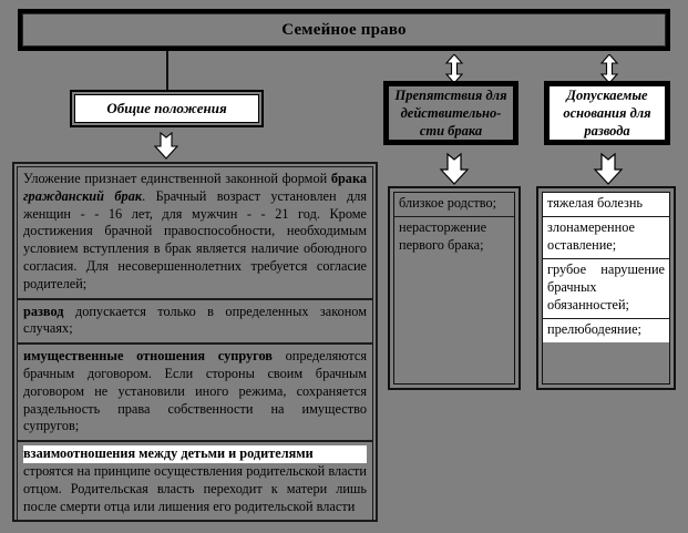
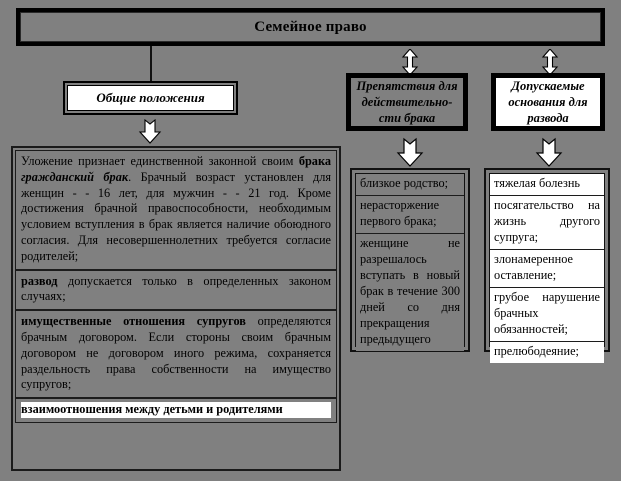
  Семейное право
  Общие положения
  Препятствия для действительно-сти брака
  Допускаемые основания для развода
- Уложение признает единственной законной формой брака гражданский брак. Брачный возраст установлен для женщин - - 16 лет, для мужчин - - 21 год. Кроме достижения брачной правоспособности, необходимым условием вступления в брак является наличие обоюдного согласия. Для несовершеннолетних требуется согласие родителей;
+ Уложение признает единственной законной своим брака гражданский брак. Брачный возраст установлен для женщин - - 16 лет, для мужчин - - 21 год. Кроме достижения брачной правоспособности, необходимым условием вступления в брак является наличие обоюдного согласия. Для несовершеннолетних требуется согласие родителей;
  развод допускается только в определенных законом случаях;
- имущественные отношения супругов определяются брачным договором. Если стороны своим брачным договором не установили иного режима, сохраняется раздельность права собственности на имущество супругов;
+ имущественные отношения супругов определяются брачным договором. Если стороны своим брачным договором не договором иного режима, сохраняется раздельность права собственности на имущество супругов;
  взаимоотношения между детьми и родителями
- строятся на принципе осуществления родительской власти отцом. Родительская власть переходит к матери лишь после смерти отца или лишения его родительской власти
  близкое родство;
  нерасторжение первого брака;
+ женщине не разрешалось вступать в новый брак в течение 300 дней со дня прекращения предыдущего
  тяжелая болезнь
+ посягательство на жизнь другого супруга;
  злонамеренное оставление;
  грубое нарушение брачных обязанностей;
  прелюбодеяние;
